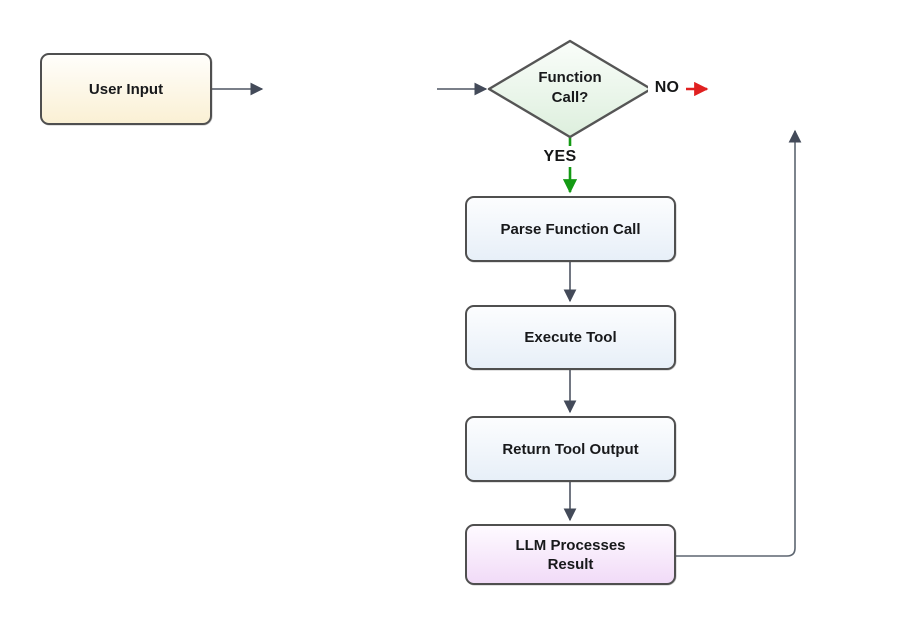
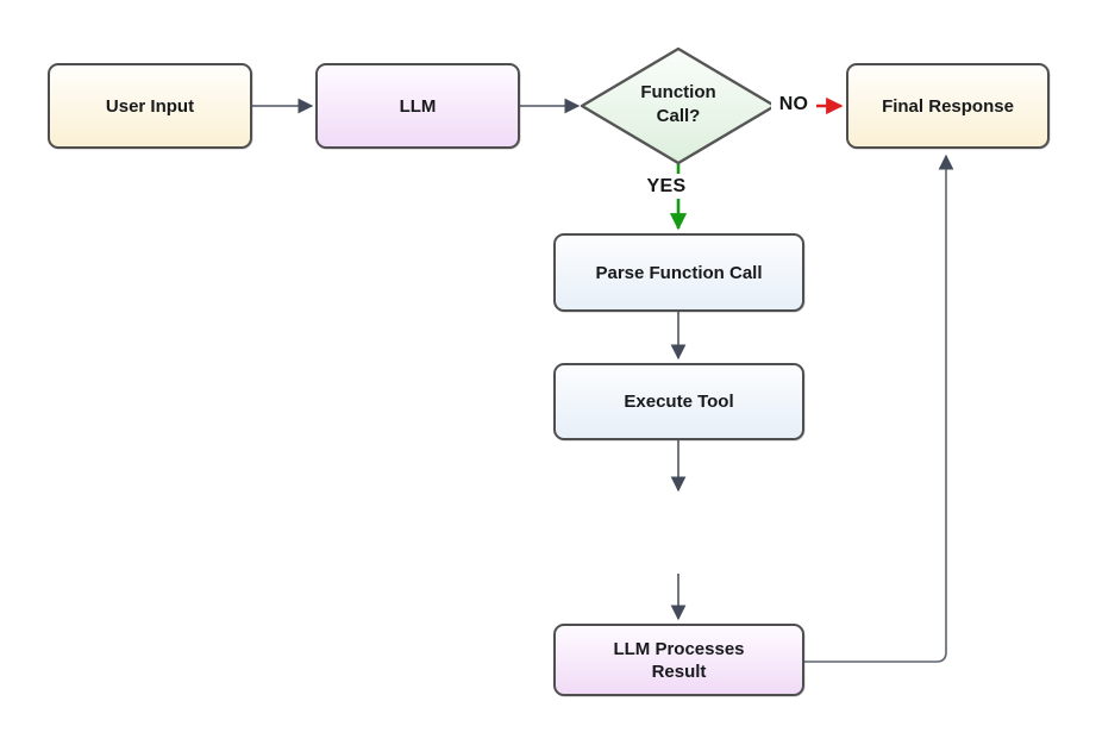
  User Input
+ LLM
  Function
  Call?
+ Final Response
  Parse Function Call
  Execute Tool
- Return Tool Output
  LLM Processes
  Result
  NO
  YES
